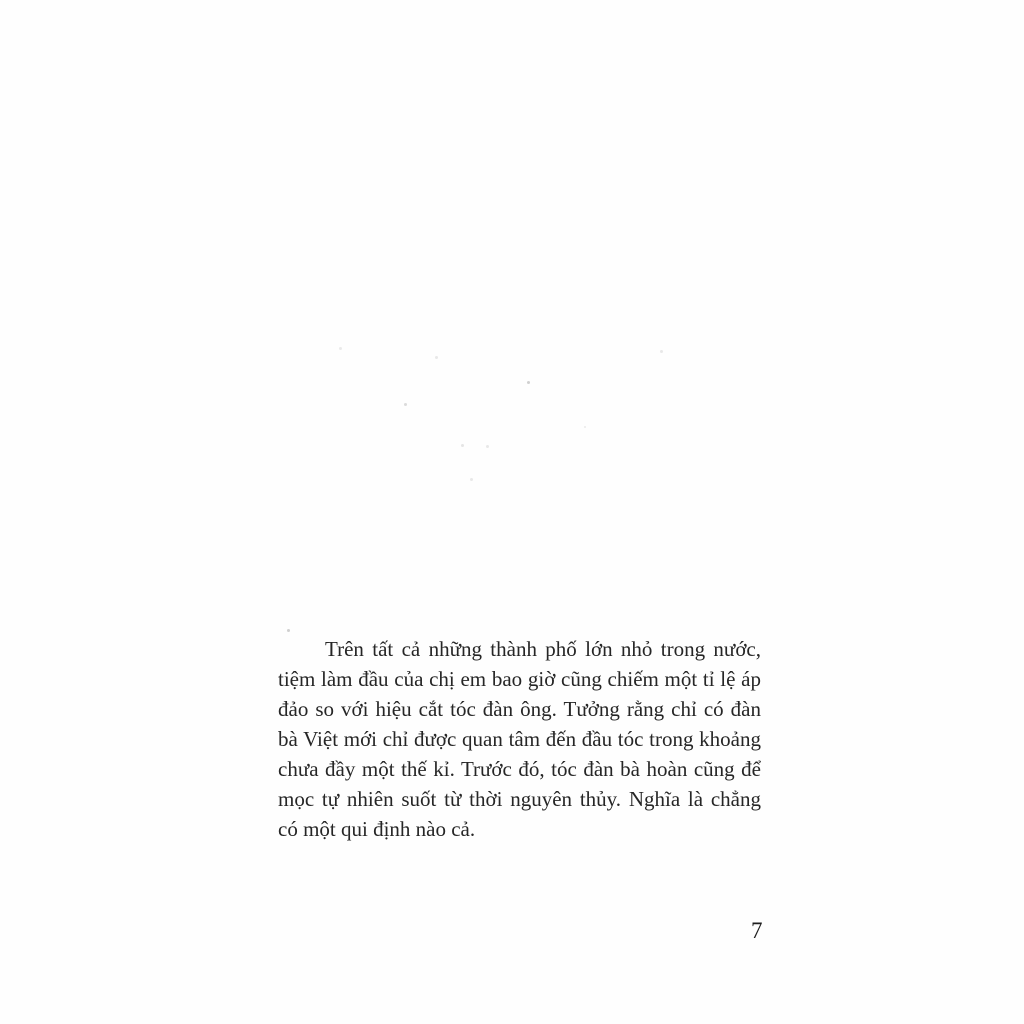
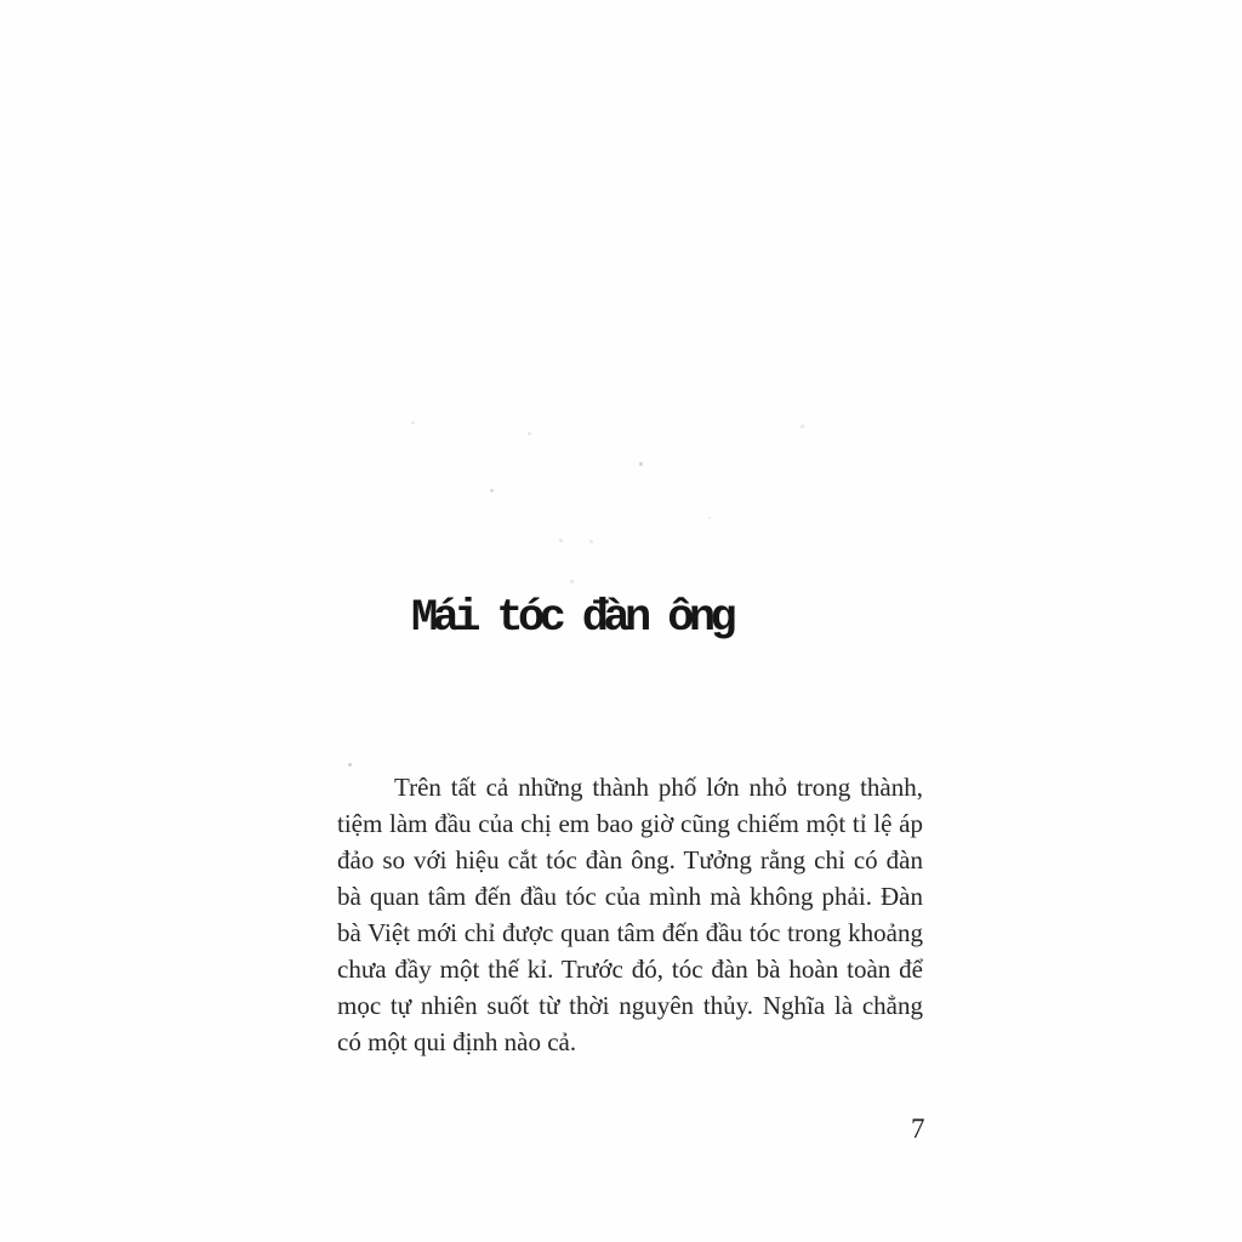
+ Mái tóc đàn ông
- Trên tất cả những thành phố lớn nhỏ trong nước,
+ Trên tất cả những thành phố lớn nhỏ trong thành,
  tiệm làm đầu của chị em bao giờ cũng chiếm một tỉ lệ áp
  đảo so với hiệu cắt tóc đàn ông. Tưởng rằng chỉ có đàn
+ bà quan tâm đến đầu tóc của mình mà không phải. Đàn
  bà Việt mới chỉ được quan tâm đến đầu tóc trong khoảng
- chưa đầy một thế kỉ. Trước đó, tóc đàn bà hoàn cũng để
+ chưa đầy một thế kỉ. Trước đó, tóc đàn bà hoàn toàn để
  mọc tự nhiên suốt từ thời nguyên thủy. Nghĩa là chẳng
  có một qui định nào cả.
  7
